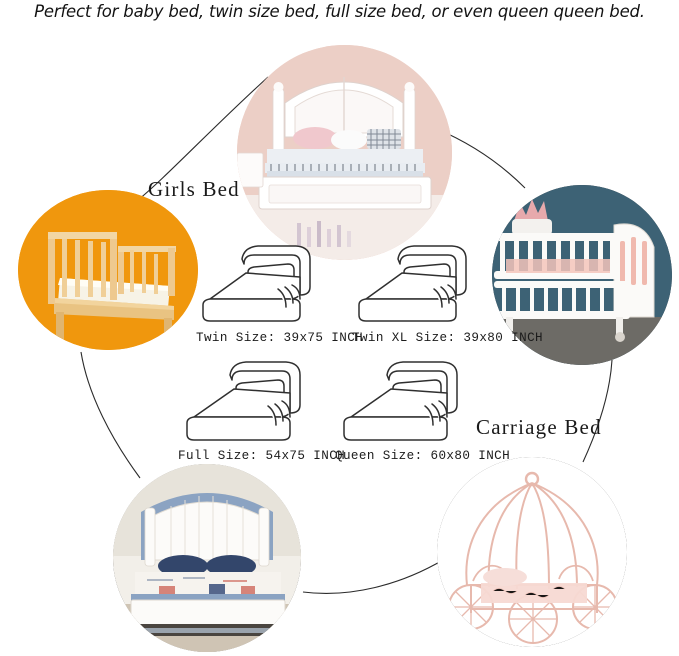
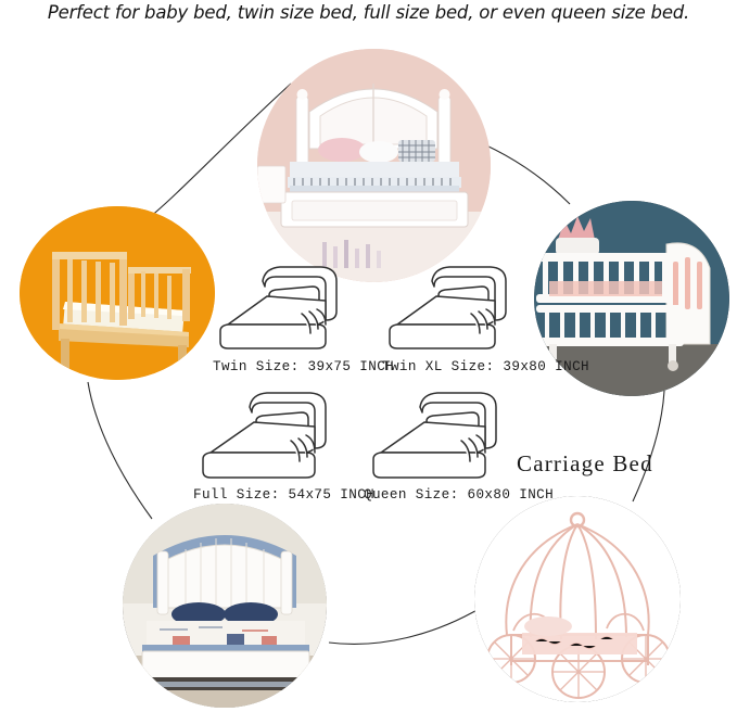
- Perfect for baby bed, twin size bed, full size bed, or even queen queen bed.
+ Perfect for baby bed, twin size bed, full size bed, or even queen size bed.
- Girls Bed
  Carriage Bed
  Twin Size: 39x75 INCH
  Twin XL Size: 39x80 INCH
  Full Size: 54x75 INCH
  Queen Size: 60x80 INCH
